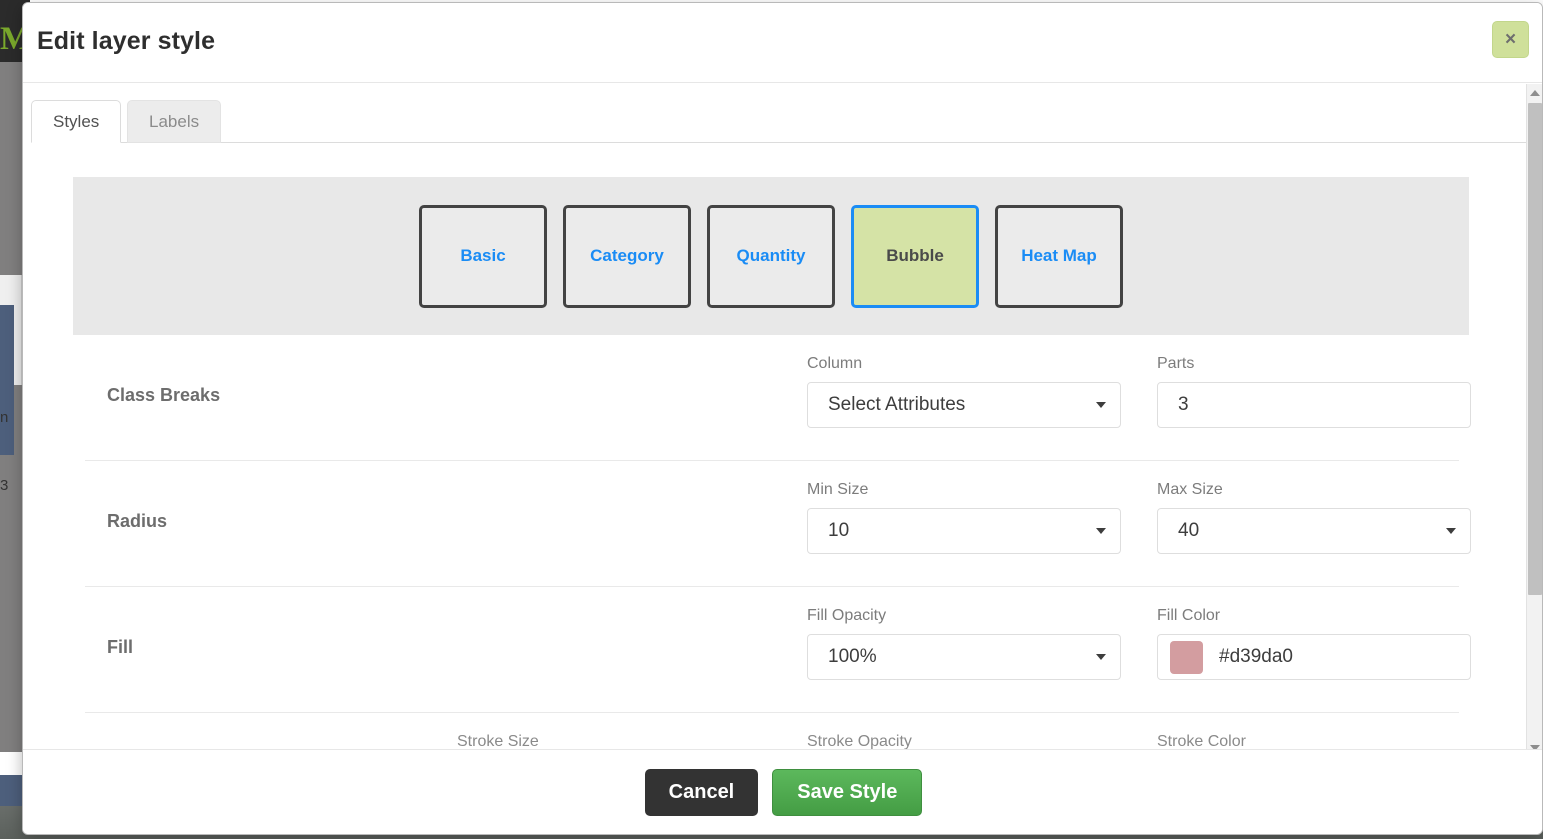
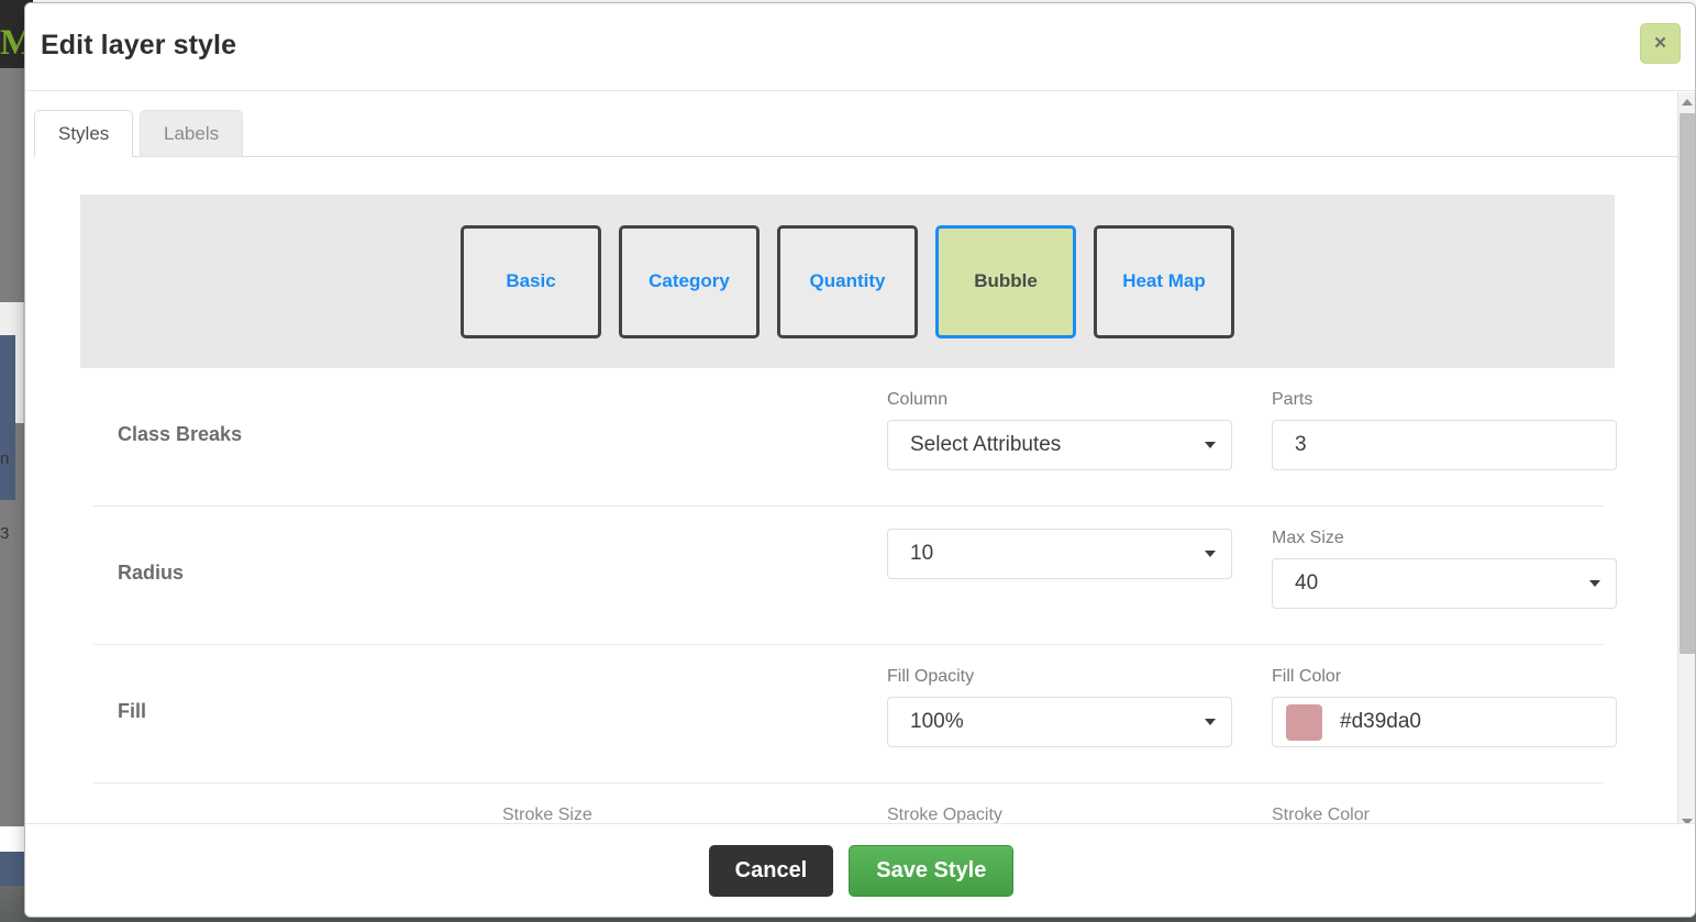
  M
  n
  3
  Edit layer style
  ×
  Styles
  Labels
  Basic
  Category
  Quantity
  Bubble
  Heat Map
  Class Breaks
  Column
  Select Attributes
  Parts
  3
  Radius
- Min Size
  10
  Max Size
  40
  Fill
  Fill Opacity
  100%
  Fill Color
  #d39da0
  Stroke Size
  Stroke Opacity
  Stroke Color
  Cancel
  Save Style
